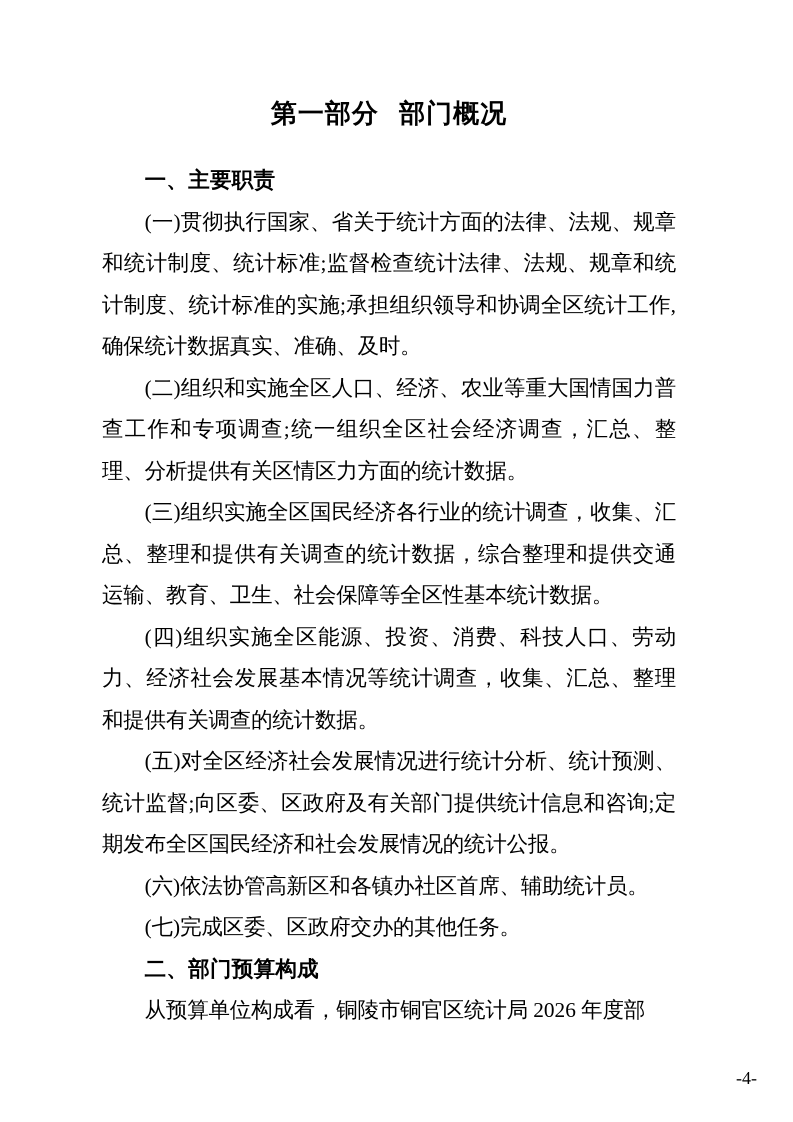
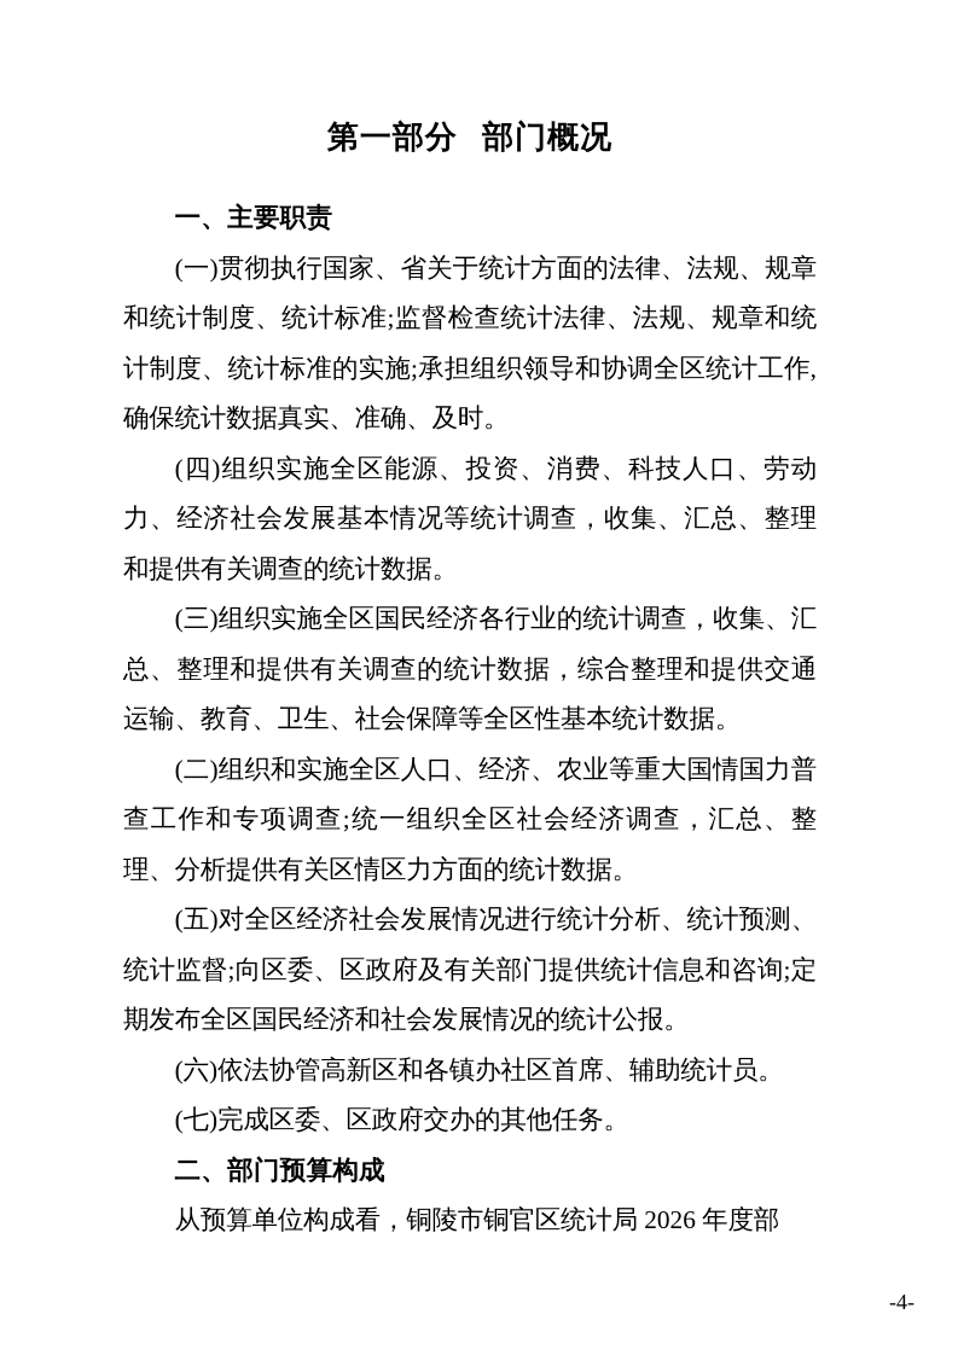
  第一部分 部门概况
  一、主要职责
  (一)贯彻执行国家、省关于统计方面的法律、法规、规章和统计制度、统计标准;监督检查统计法律、法规、规章和统计制度、统计标准的实施;承担组织领导和协调全区统计工作,确保统计数据真实、准确、及时。
- (二)组织和实施全区人口、经济、农业等重大国情国力普查工作和专项调查;统一组织全区社会经济调查，汇总、整理、分析提供有关区情区力方面的统计数据。
+ (四)组织实施全区能源、投资、消费、科技人口、劳动力、经济社会发展基本情况等统计调查，收集、汇总、整理和提供有关调查的统计数据。
  (三)组织实施全区国民经济各行业的统计调查，收集、汇总、整理和提供有关调查的统计数据，综合整理和提供交通运输、教育、卫生、社会保障等全区性基本统计数据。
- (四)组织实施全区能源、投资、消费、科技人口、劳动力、经济社会发展基本情况等统计调查，收集、汇总、整理和提供有关调查的统计数据。
+ (二)组织和实施全区人口、经济、农业等重大国情国力普查工作和专项调查;统一组织全区社会经济调查，汇总、整理、分析提供有关区情区力方面的统计数据。
  (五)对全区经济社会发展情况进行统计分析、统计预测、统计监督;向区委、区政府及有关部门提供统计信息和咨询;定期发布全区国民经济和社会发展情况的统计公报。
  (六)依法协管高新区和各镇办社区首席、辅助统计员。
  (七)完成区委、区政府交办的其他任务。
  二、部门预算构成
  从预算单位构成看，铜陵市铜官区统计局 2026 年度部
  -4-
